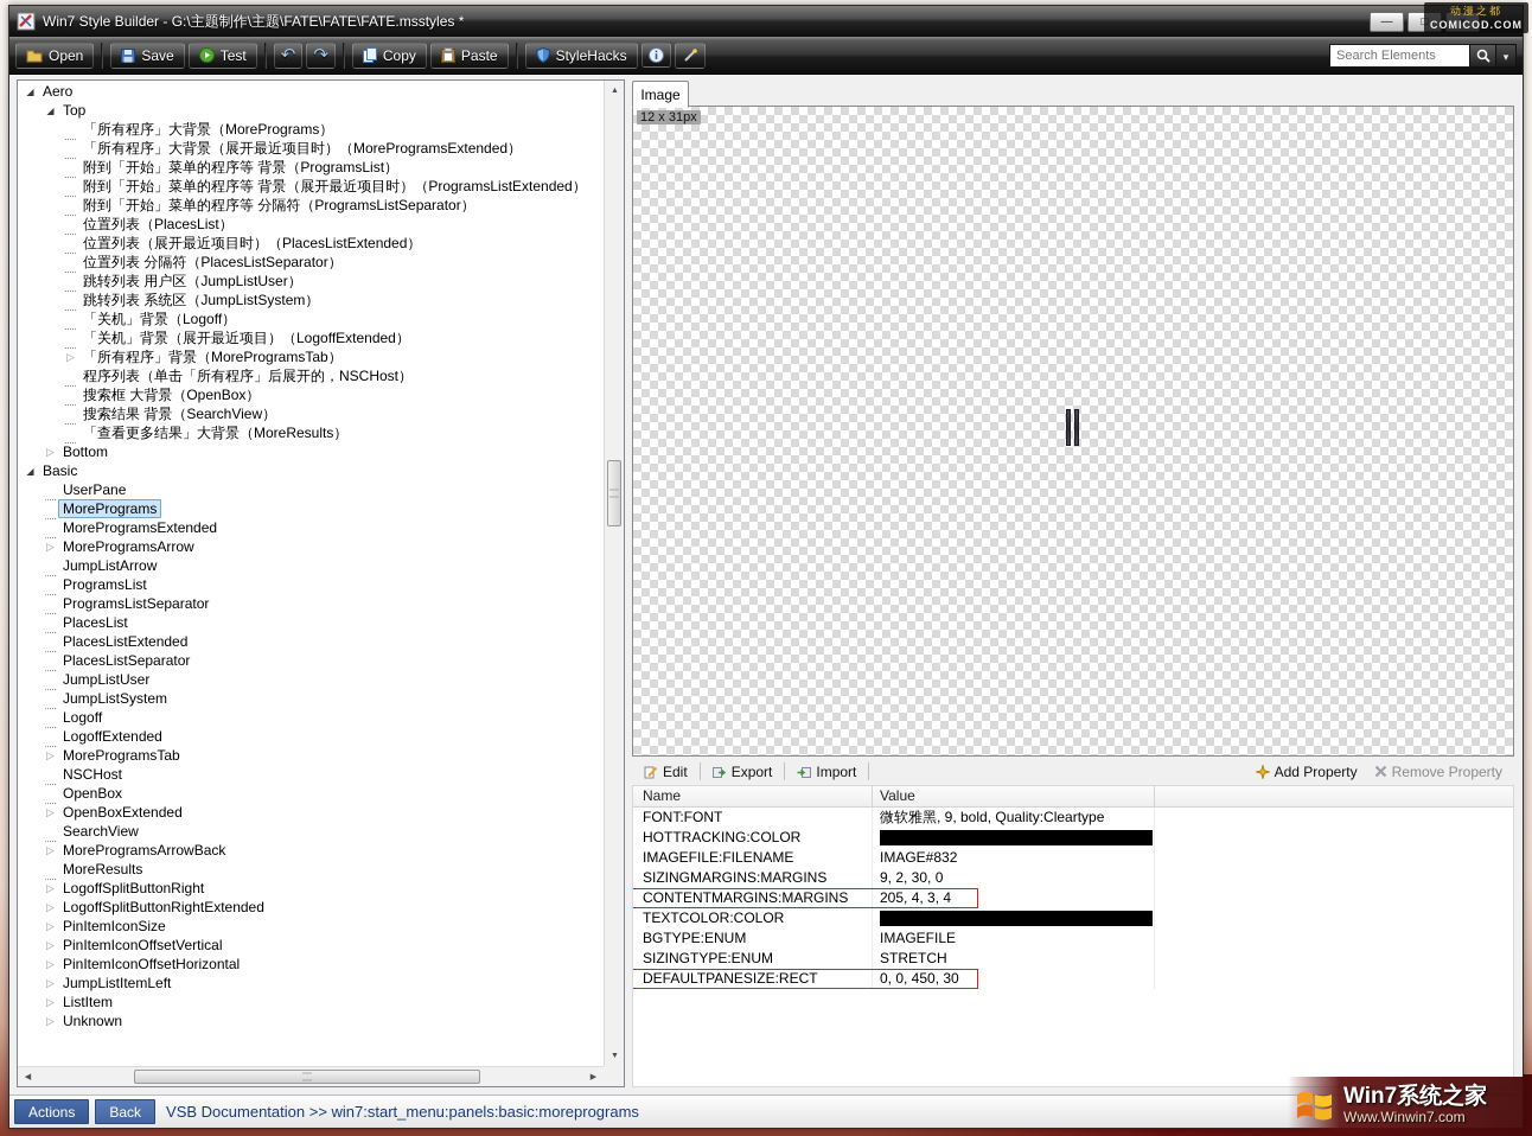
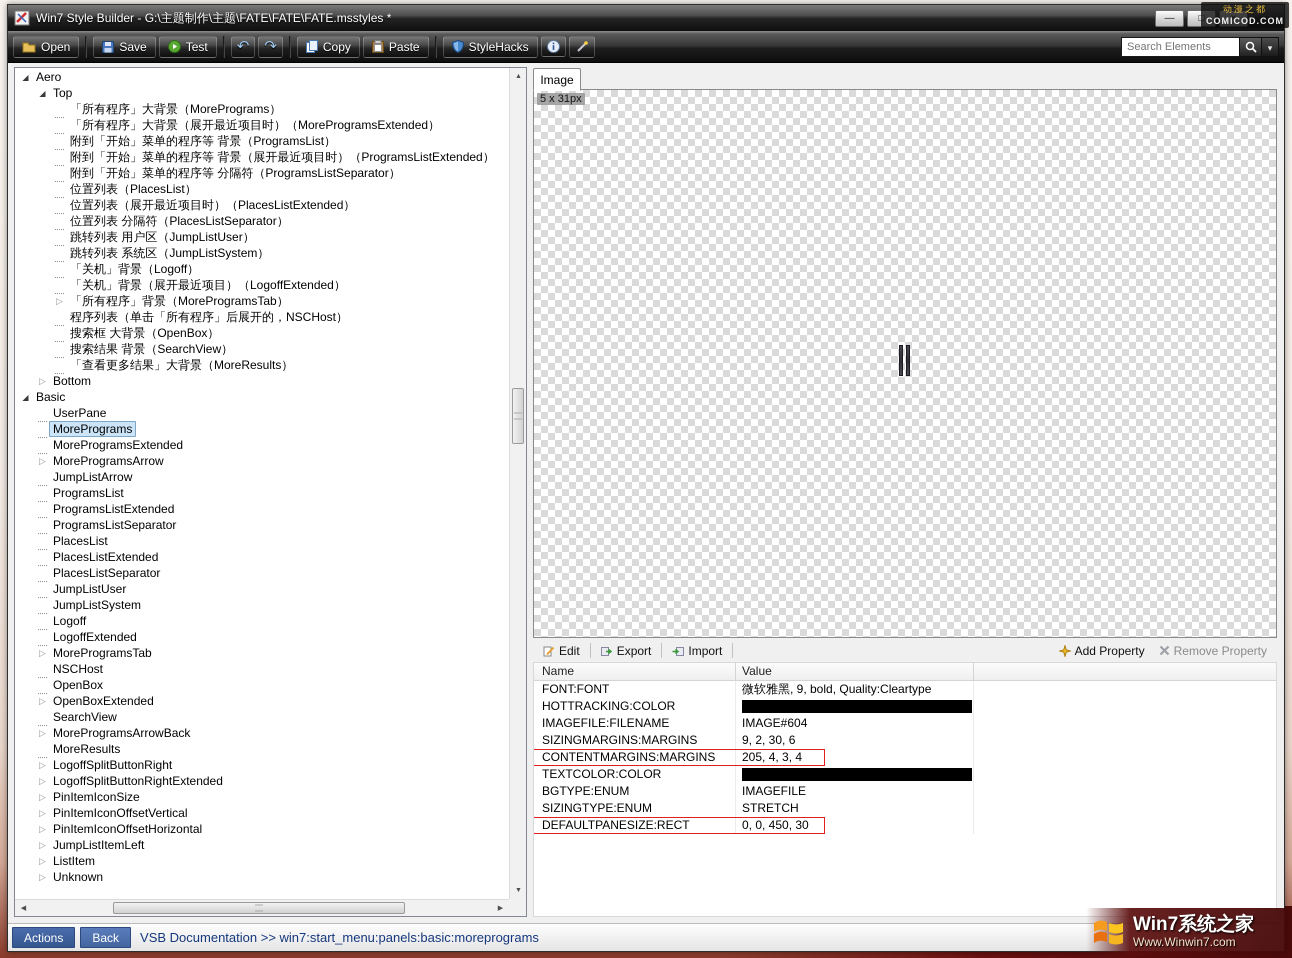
  动漫之都
  COMICOD.COM
  Win7 Style Builder - G:\主题制作\主题\FATE\FATE\FATE.msstyles *
  —
  □
  ×
  Open
  Save
  Test
  ↶
  ↷
  Copy
  Paste
  StyleHacks
  Search Elements
  ▾
  ◢
  Aero
  ◢
  Top
  「所有程序」大背景（MorePrograms）
  「所有程序」大背景（展开最近项目时）（MoreProgramsExtended）
  附到「开始」菜单的程序等 背景（ProgramsList）
  附到「开始」菜单的程序等 背景（展开最近项目时）（ProgramsListExtended）
  附到「开始」菜单的程序等 分隔符（ProgramsListSeparator）
  位置列表（PlacesList）
  位置列表（展开最近项目时）（PlacesListExtended）
  位置列表 分隔符（PlacesListSeparator）
  跳转列表 用户区（JumpListUser）
  跳转列表 系统区（JumpListSystem）
  「关机」背景（Logoff）
  「关机」背景（展开最近项目）（LogoffExtended）
  ▷
  「所有程序」背景（MoreProgramsTab）
  程序列表（单击「所有程序」后展开的，NSCHost）
  搜索框 大背景（OpenBox）
  搜索结果 背景（SearchView）
  「查看更多结果」大背景（MoreResults）
  ▷
  Bottom
  ◢
  Basic
  UserPane
  MorePrograms
  MoreProgramsExtended
  ▷
  MoreProgramsArrow
  JumpListArrow
  ProgramsList
+ ProgramsListExtended
  ProgramsListSeparator
  PlacesList
  PlacesListExtended
  PlacesListSeparator
  JumpListUser
  JumpListSystem
  Logoff
  LogoffExtended
  ▷
  MoreProgramsTab
  NSCHost
  OpenBox
  ▷
  OpenBoxExtended
  SearchView
  ▷
  MoreProgramsArrowBack
  MoreResults
  ▷
  LogoffSplitButtonRight
  ▷
  LogoffSplitButtonRightExtended
  ▷
  PinItemIconSize
  ▷
  PinItemIconOffsetVertical
  ▷
  PinItemIconOffsetHorizontal
  ▷
  JumpListItemLeft
  ▷
  ListItem
  ▷
  Unknown
  Image
- 12 x 31px
+ 5 x 31px
  Edit
  Export
  Import
  Add Property
  Remove Property
  Name
  Value
  FONT:FONT
  微软雅黑, 9, bold, Quality:Cleartype
  HOTTRACKING:COLOR
  IMAGEFILE:FILENAME
- IMAGE#832
+ IMAGE#604
  SIZINGMARGINS:MARGINS
- 9, 2, 30, 0
+ 9, 2, 30, 6
  CONTENTMARGINS:MARGINS
  205, 4, 3, 4
  TEXTCOLOR:COLOR
  BGTYPE:ENUM
  IMAGEFILE
  SIZINGTYPE:ENUM
  STRETCH
  DEFAULTPANESIZE:RECT
  0, 0, 450, 30
  Actions
  Back
  VSB Documentation >> win7:start_menu:panels:basic:moreprograms
  Win7系统之家
  Www.Winwin7.com
